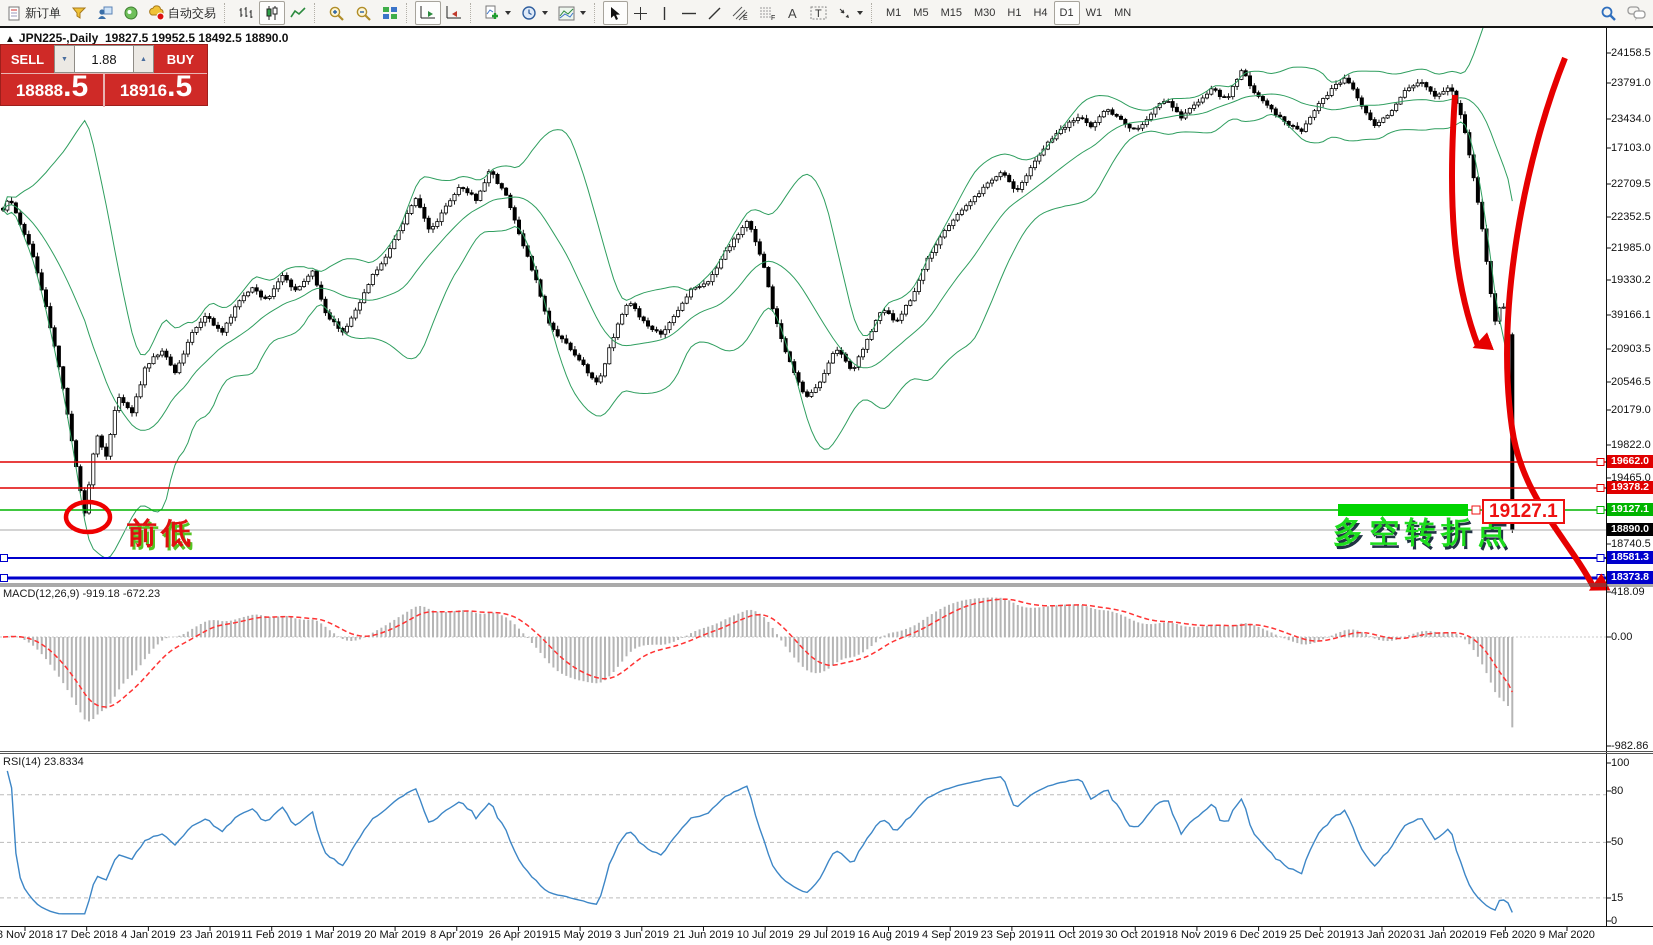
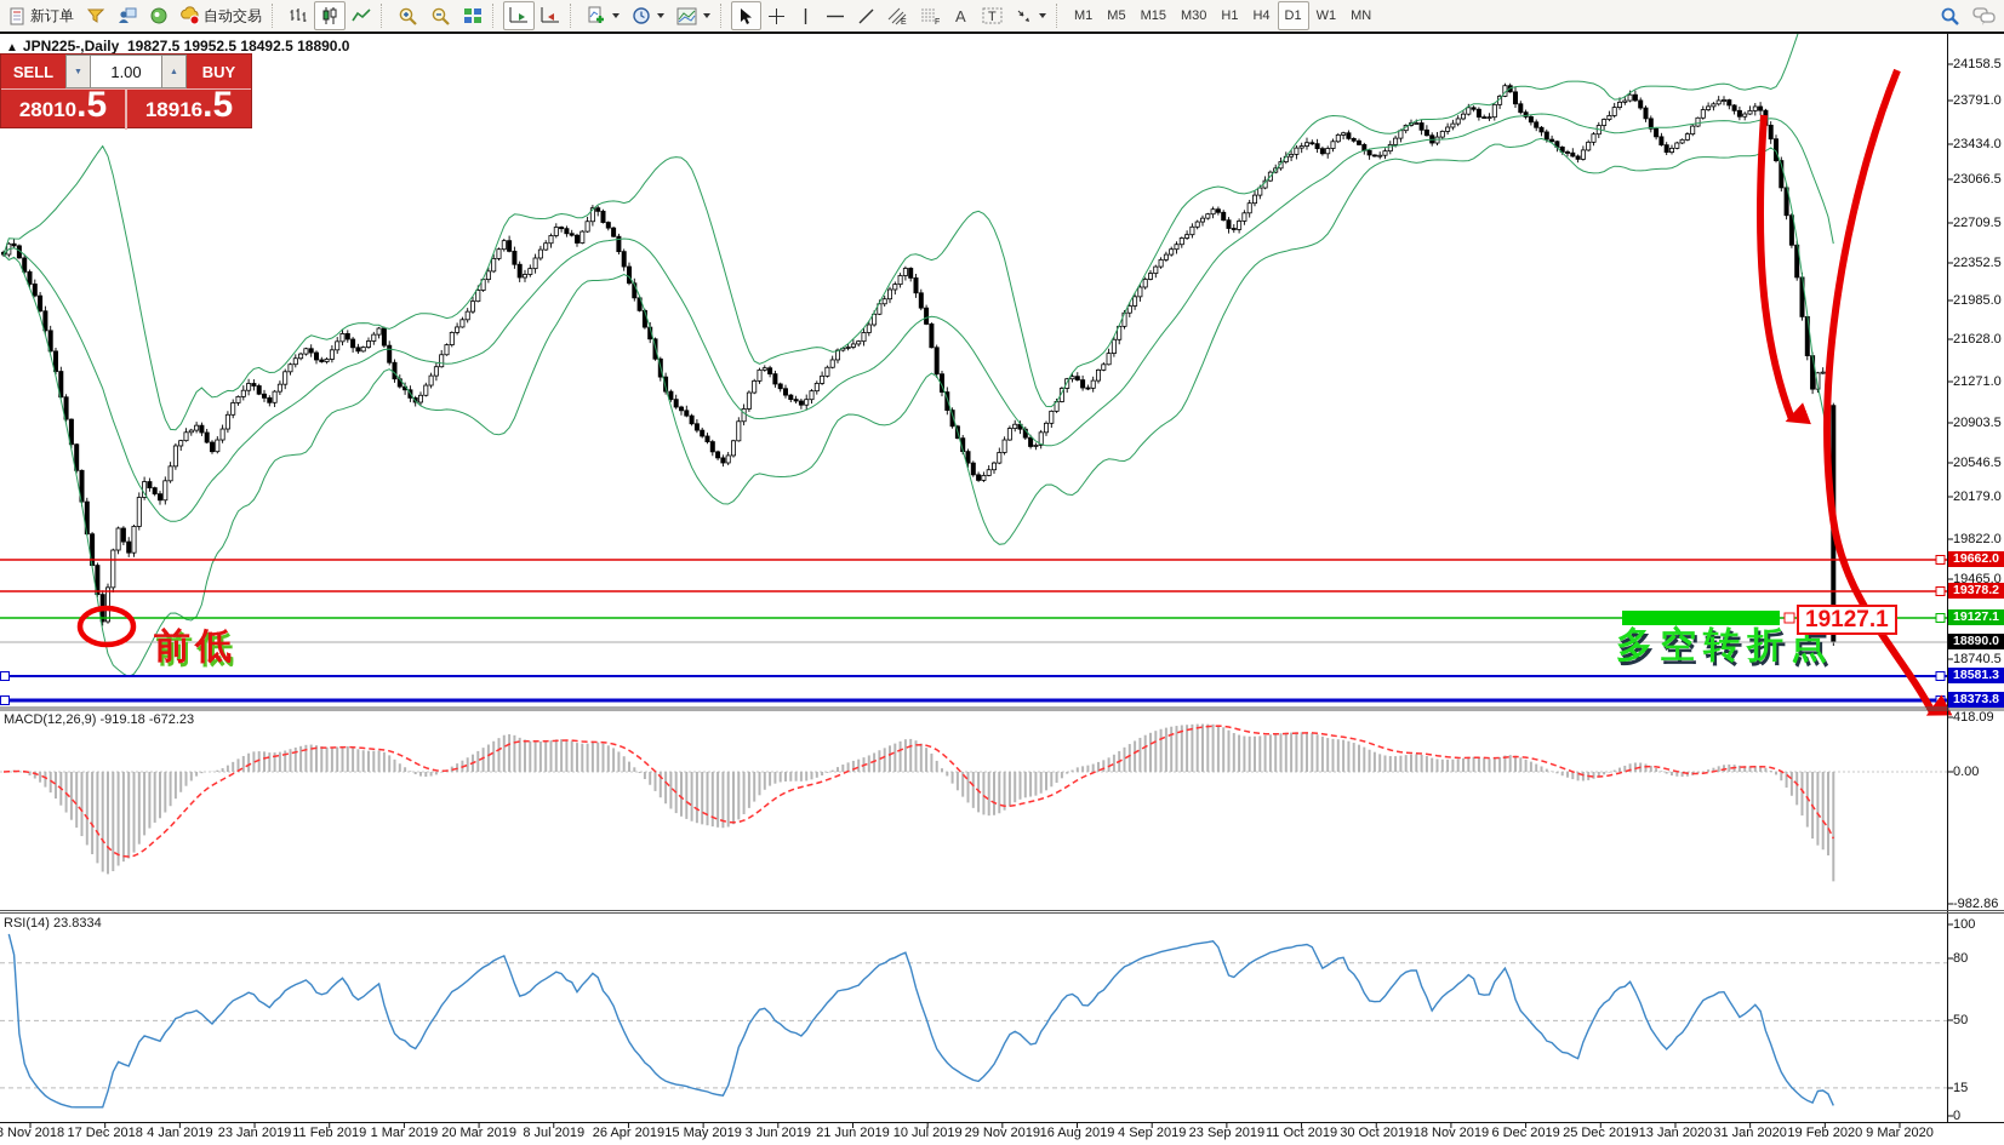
  新订单
  自动交易
  A
  T
  M1
  M5
  M15
  M30
  H1
  H4
  D1
  W1
  MN
  ▲ JPN225-,Daily 19827.5 19952.5 18492.5 18890.0
  SELL
- 1.88
+ 1.00
  BUY
- 18888
+ 28010
  .5
  18916
  .5
  前低
  多空转折点
  19127.1
  MACD(12,26,9) -919.18 -672.23
  RSI(14) 23.8334
  24158.5
  23791.0
  23434.0
- 17103.0
+ 23066.5
  22709.5
  22352.5
  21985.0
- 19330.2
+ 21628.0
- 39166.1
+ 21271.0
  20903.5
  20546.5
  20179.0
  19822.0
  19465.0
  18740.5
  418.09
  0.00
  -982.86
  100
  80
  50
  15
  0
  19662.0
  19378.2
  19127.1
  18890.0
  18581.3
  18373.8
  Nov 2018
  17 Dec 2018
  4 Jan 2019
  23 Jan 2019
  11 Feb 2019
  1 Mar 2019
  20 Mar 2019
- 8 Apr 2019
+ 8 Jul 2019
  26 Apr 2019
  15 May 2019
  3 Jun 2019
  21 Jun 2019
  10 Jul 2019
- 29 Jul 2019
+ 29 Nov 2019
  16 Aug 2019
  4 Sep 2019
  23 Sep 2019
  11 Oct 2019
  30 Oct 2019
  18 Nov 2019
  6 Dec 2019
  25 Dec 2019
  13 Jan 2020
  31 Jan 2020
  19 Feb 2020
  9 Mar 2020
